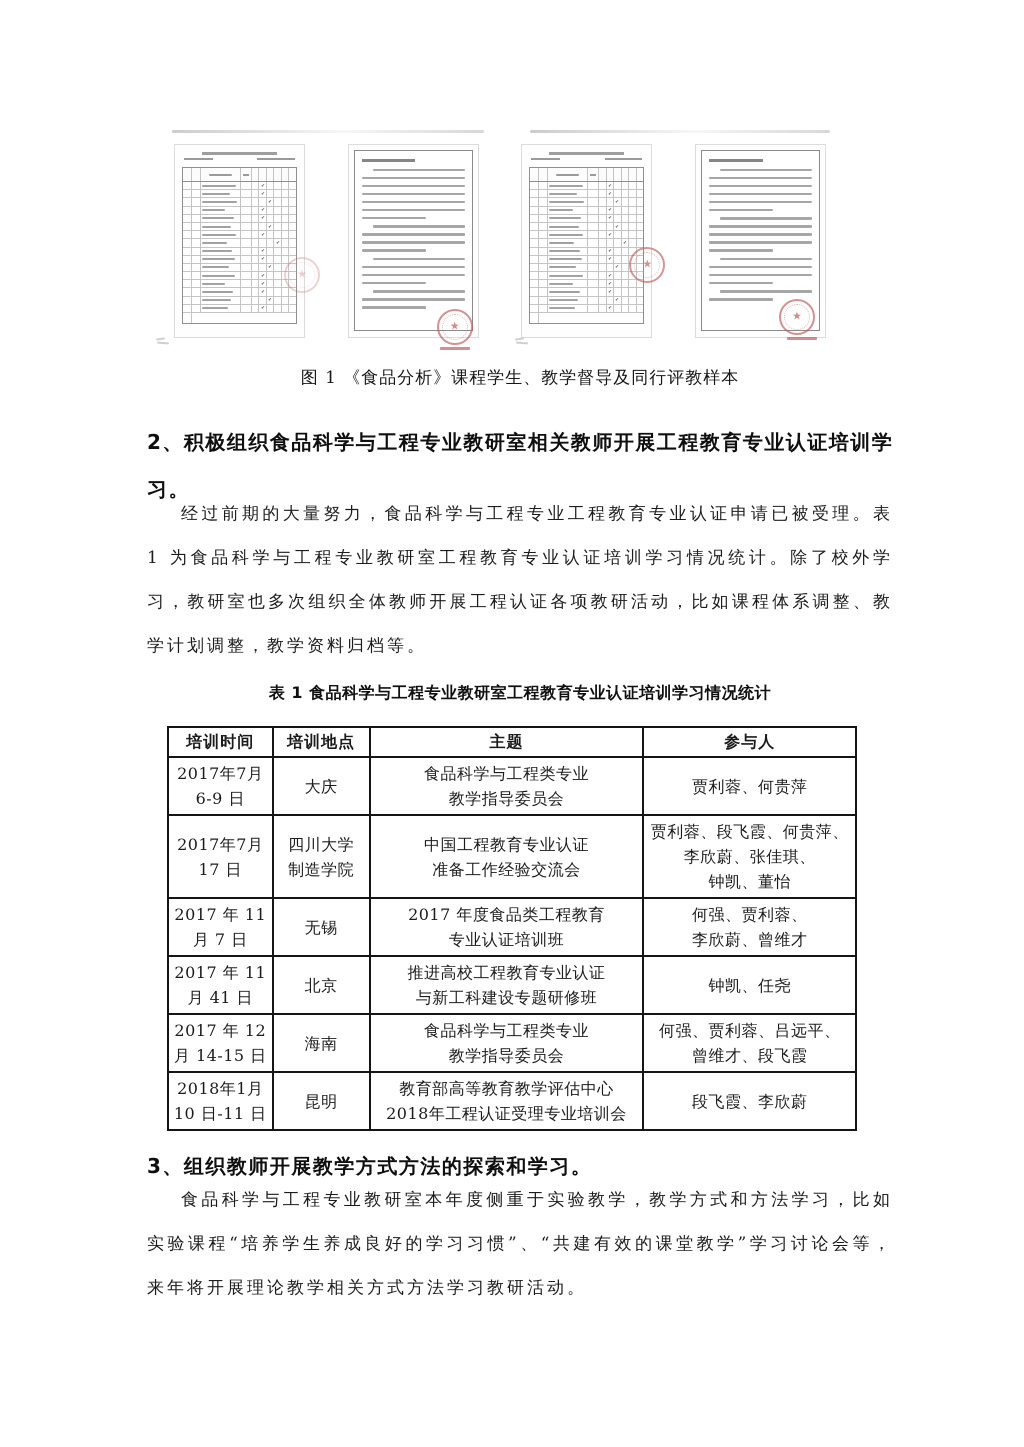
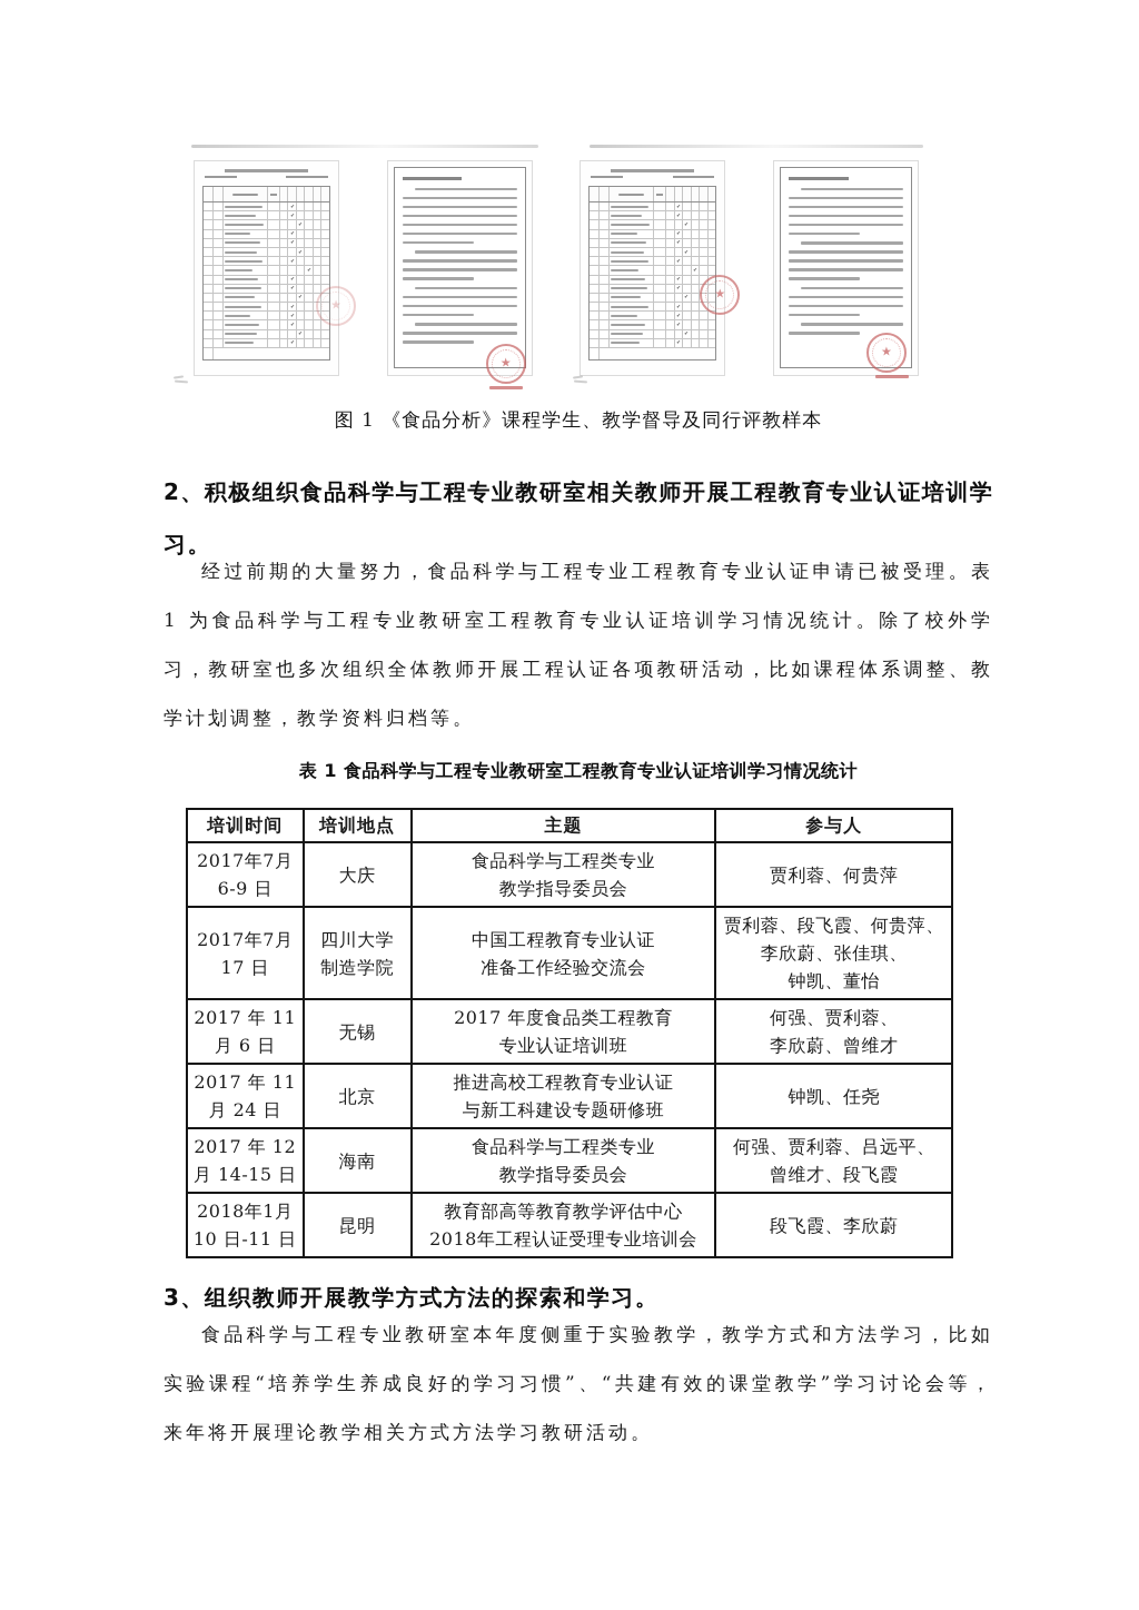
  图 1 《食品分析》课程学生、教学督导及同行评教样本
  2、积极组织食品科学与工程专业教研室相关教师开展工程教育专业认证培训学习。
  经过前期的大量努力，食品科学与工程专业工程教育专业认证申请已被受理。表 1 为食品科学与工程专业教研室工程教育专业认证培训学习情况统计。除了校外学习，教研室也多次组织全体教师开展工程认证各项教研活动，比如课程体系调整、教学计划调整，教学资料归档等。
  表 1 食品科学与工程专业教研室工程教育专业认证培训学习情况统计
  培训时间	培训地点	主题	参与人
  2017年7月 6-9 日	大庆	食品科学与工程类专业 教学指导委员会	贾利蓉、何贵萍
  2017年7月 17 日	四川大学 制造学院	中国工程教育专业认证 准备工作经验交流会	贾利蓉、段飞霞、何贵萍、 李欣蔚、张佳琪、 钟凯、董怡
- 2017 年 11 月 7 日	无锡	2017 年度食品类工程教育 专业认证培训班	何强、贾利蓉、 李欣蔚、曾维才
+ 2017 年 11 月 6 日	无锡	2017 年度食品类工程教育 专业认证培训班	何强、贾利蓉、 李欣蔚、曾维才
- 2017 年 11 月 41 日	北京	推进高校工程教育专业认证 与新工科建设专题研修班	钟凯、任尧
+ 2017 年 11 月 24 日	北京	推进高校工程教育专业认证 与新工科建设专题研修班	钟凯、任尧
  2017 年 12 月 14-15 日	海南	食品科学与工程类专业 教学指导委员会	何强、贾利蓉、吕远平、 曾维才、段飞霞
  2018年1月 10 日-11 日	昆明	教育部高等教育教学评估中心 2018年工程认证受理专业培训会	段飞霞、李欣蔚
  3、组织教师开展教学方式方法的探索和学习。
  食品科学与工程专业教研室本年度侧重于实验教学，教学方式和方法学习，比如实验课程“培养学生养成良好的学习习惯”、“共建有效的课堂教学”学习讨论会等，来年将开展理论教学相关方式方法学习教研活动。
